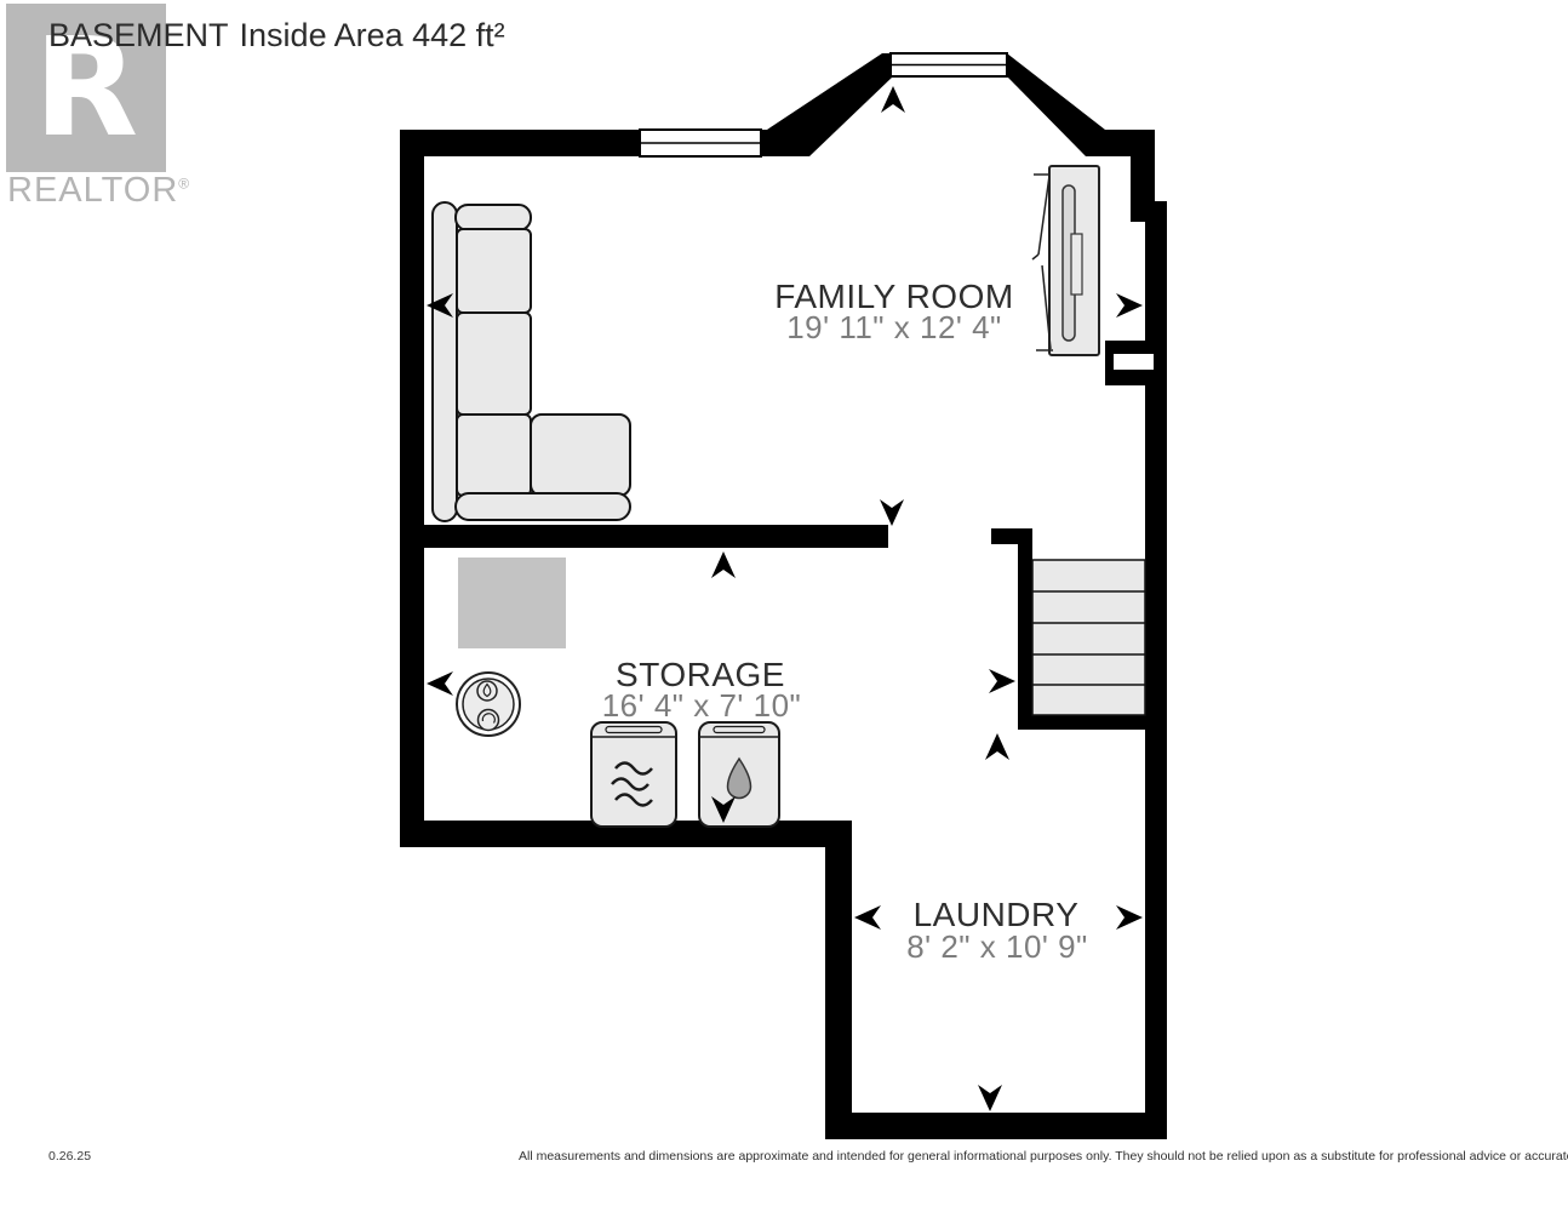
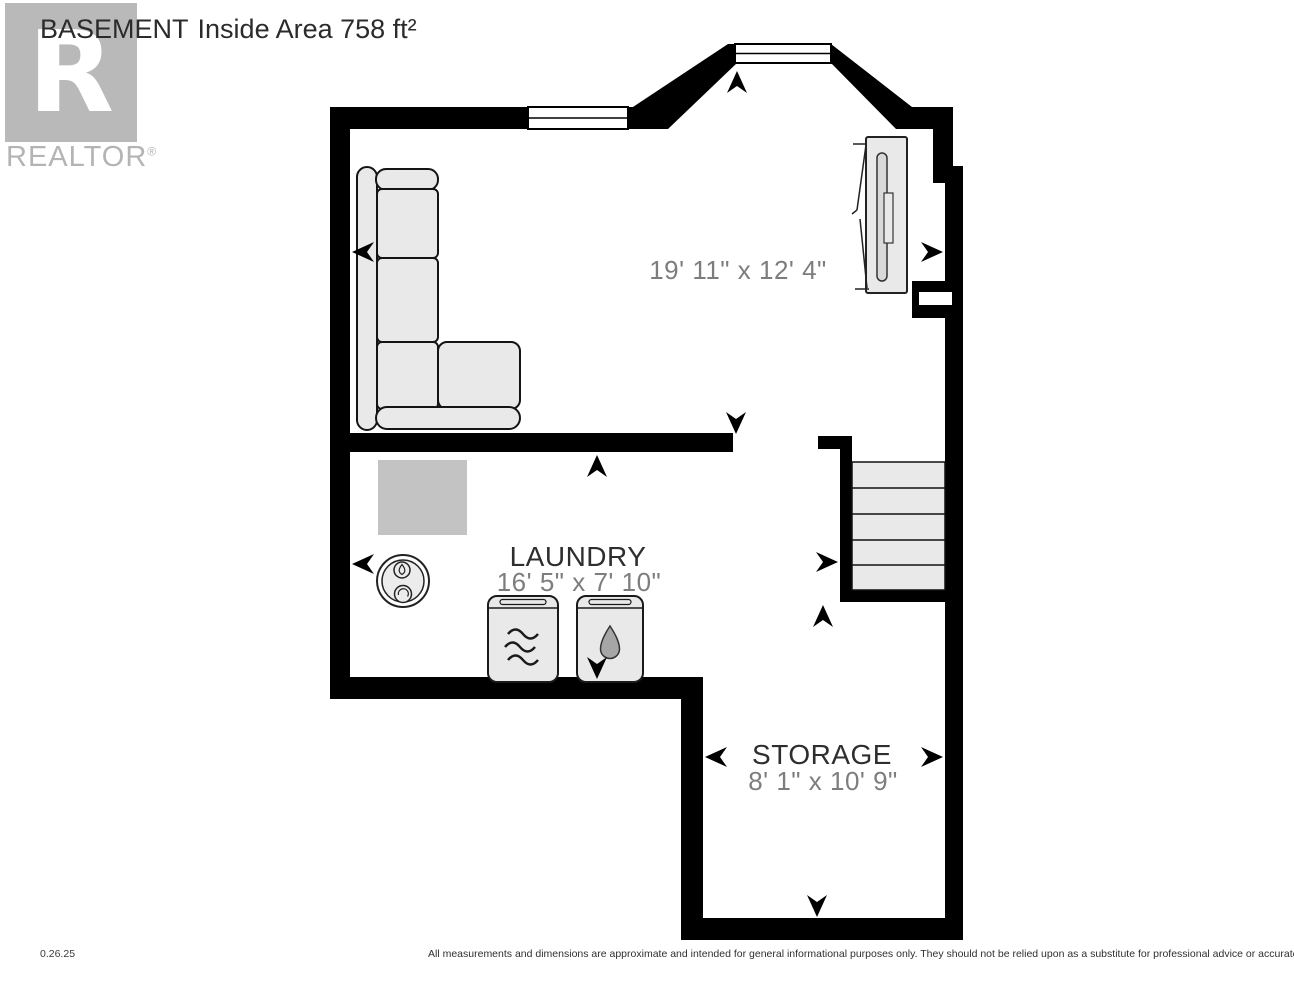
  R
  REALTOR®
- BASEMENT Inside Area 442 ft²
+ BASEMENT Inside Area 758 ft²
- FAMILY ROOM
  19' 11" x 12' 4"
- STORAGE
+ LAUNDRY
- 16' 4" x 7' 10"
+ 16' 5" x 7' 10"
- LAUNDRY
+ STORAGE
- 8' 2" x 10' 9"
+ 8' 1" x 10' 9"
  0.26.25
  All measurements and dimensions are approximate and intended for general informational purposes only. They should not be relied upon as a substitute for professional advice or accurat
